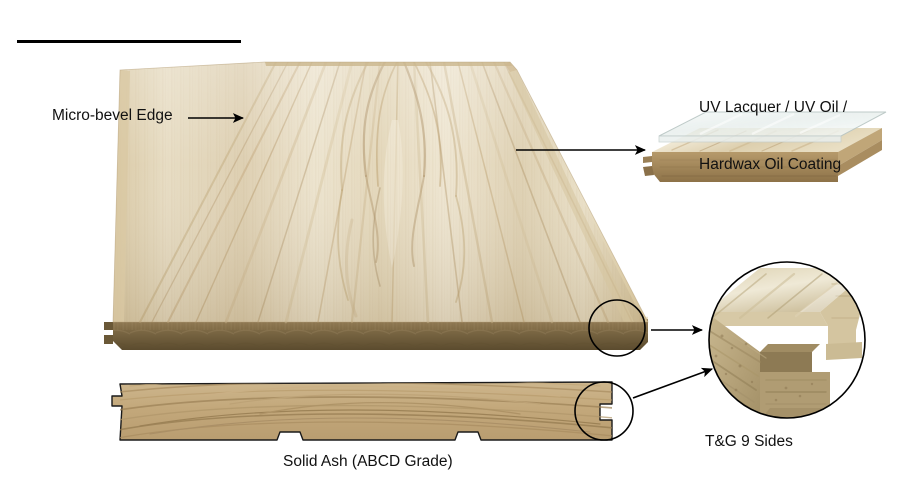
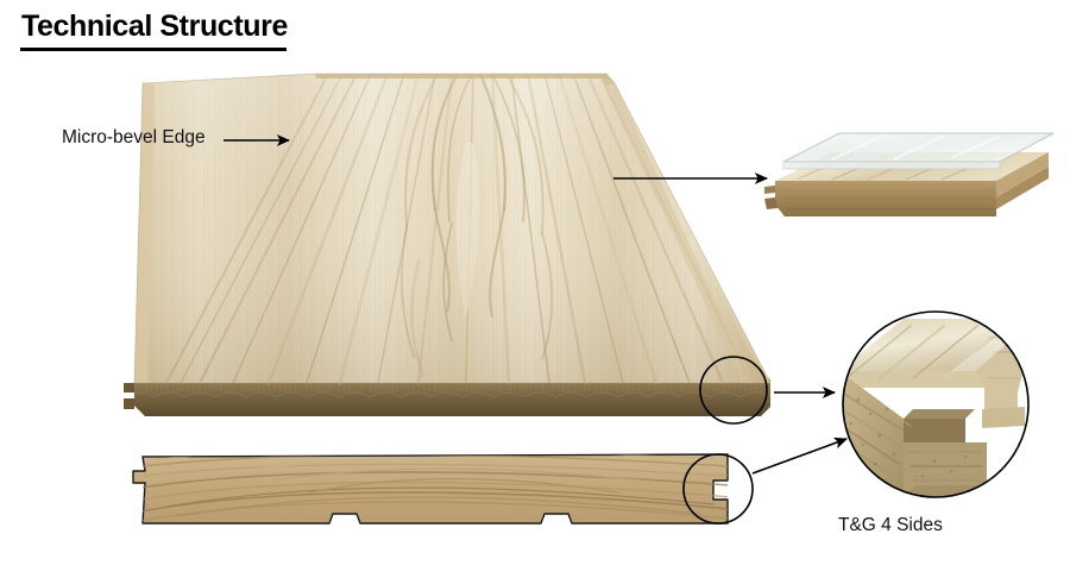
+ Technical Structure
  Micro-bevel Edge
- UV Lacquer / UV Oil /
- Hardwax Oil Coating
- Solid Ash (ABCD Grade)
- T&G 9 Sides
+ T&G 4 Sides
